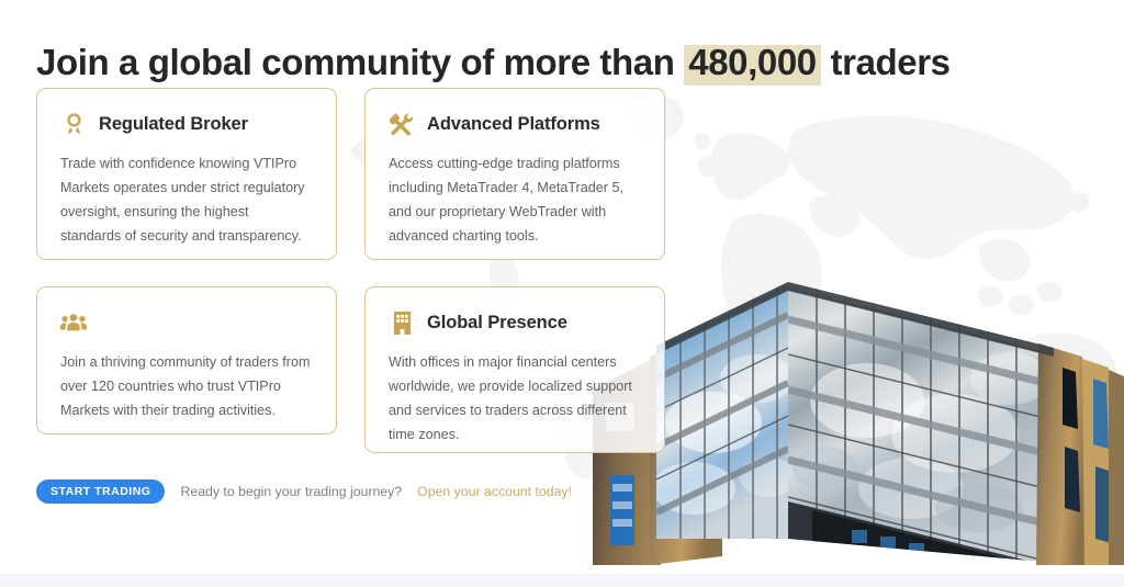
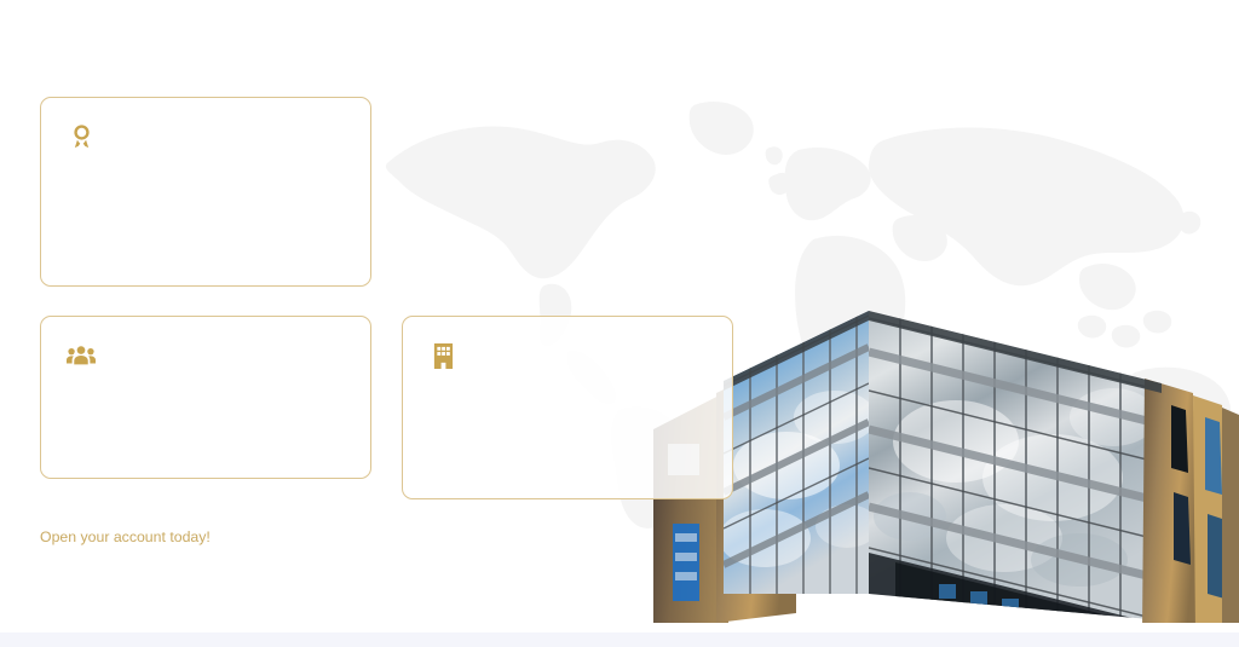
- Join a global community of more than 480,000 traders
- Regulated Broker
- Trade with confidence knowing VTIPro Markets operates under strict regulatory oversight, ensuring the highest standards of security and transparency.
- Advanced Platforms
- Access cutting-edge trading platforms including MetaTrader 4, MetaTrader 5, and our proprietary WebTrader with advanced charting tools.
- Join a thriving community of traders from over 120 countries who trust VTIPro Markets with their trading activities.
- Global Presence
- With offices in major financial centers worldwide, we provide localized support and services to traders across different time zones.
- START TRADING
- Ready to begin your trading journey?
  Open your account today!
